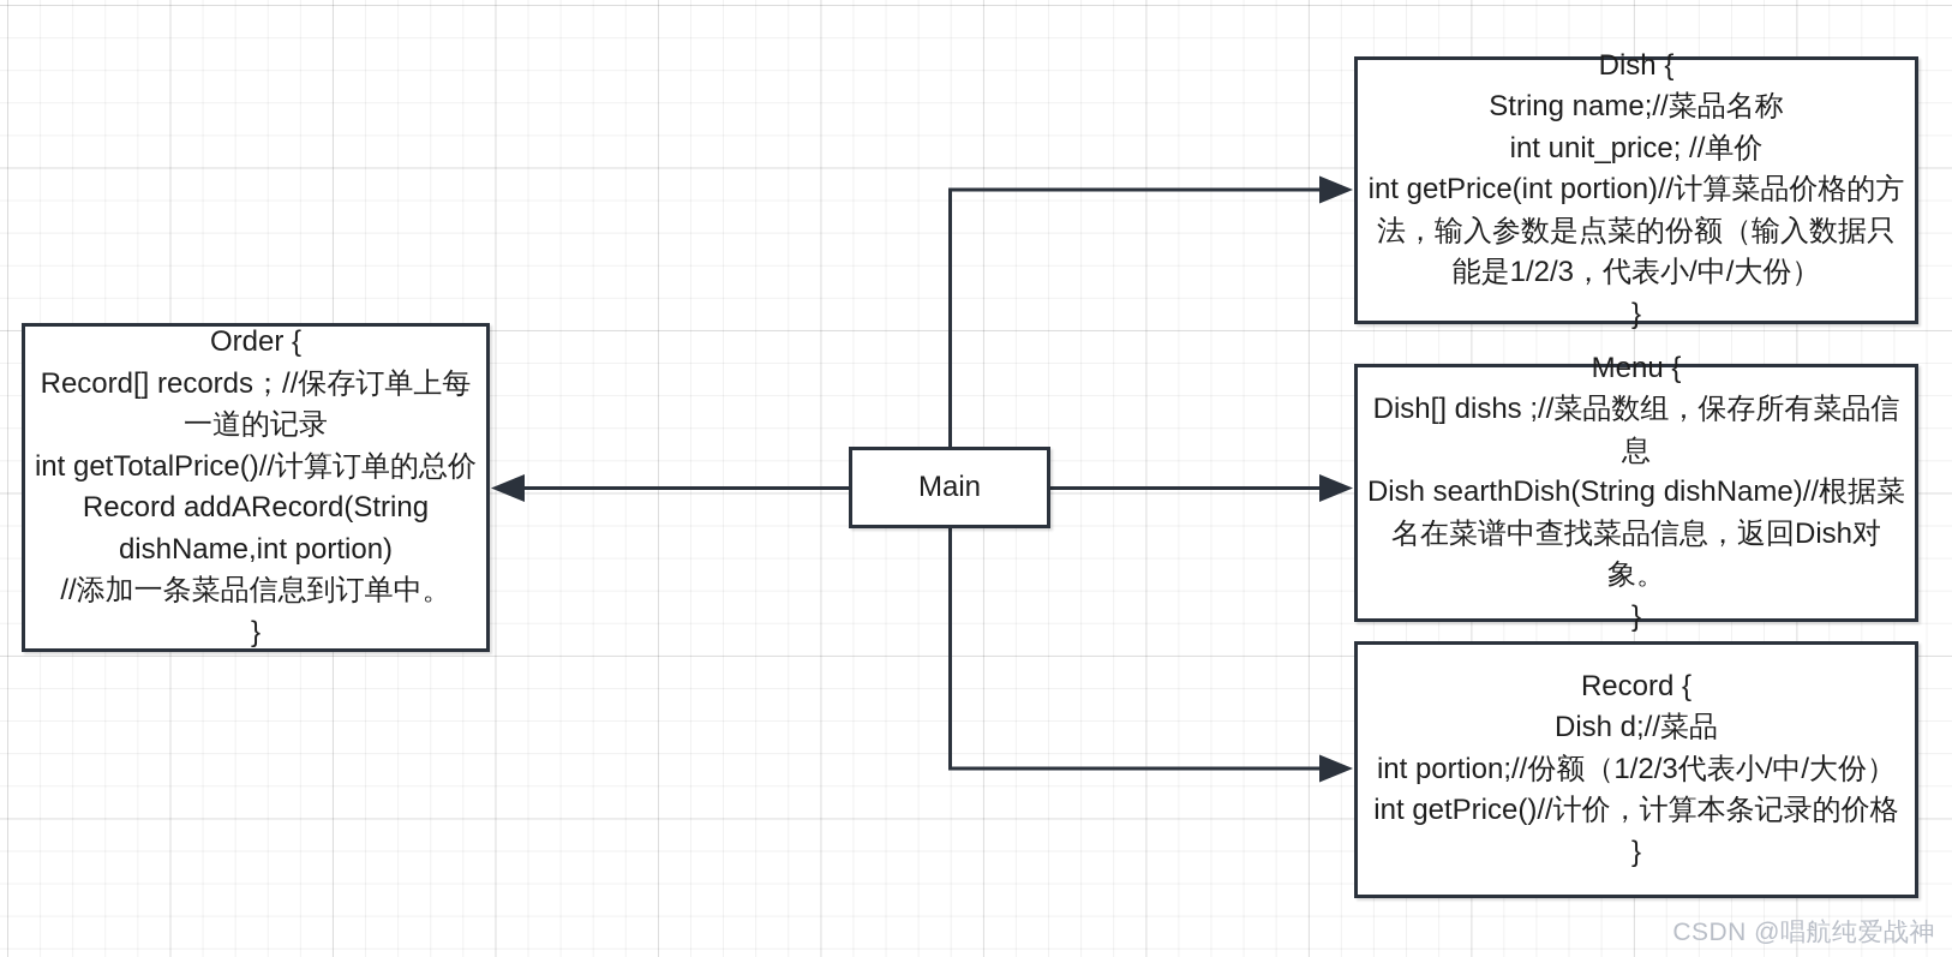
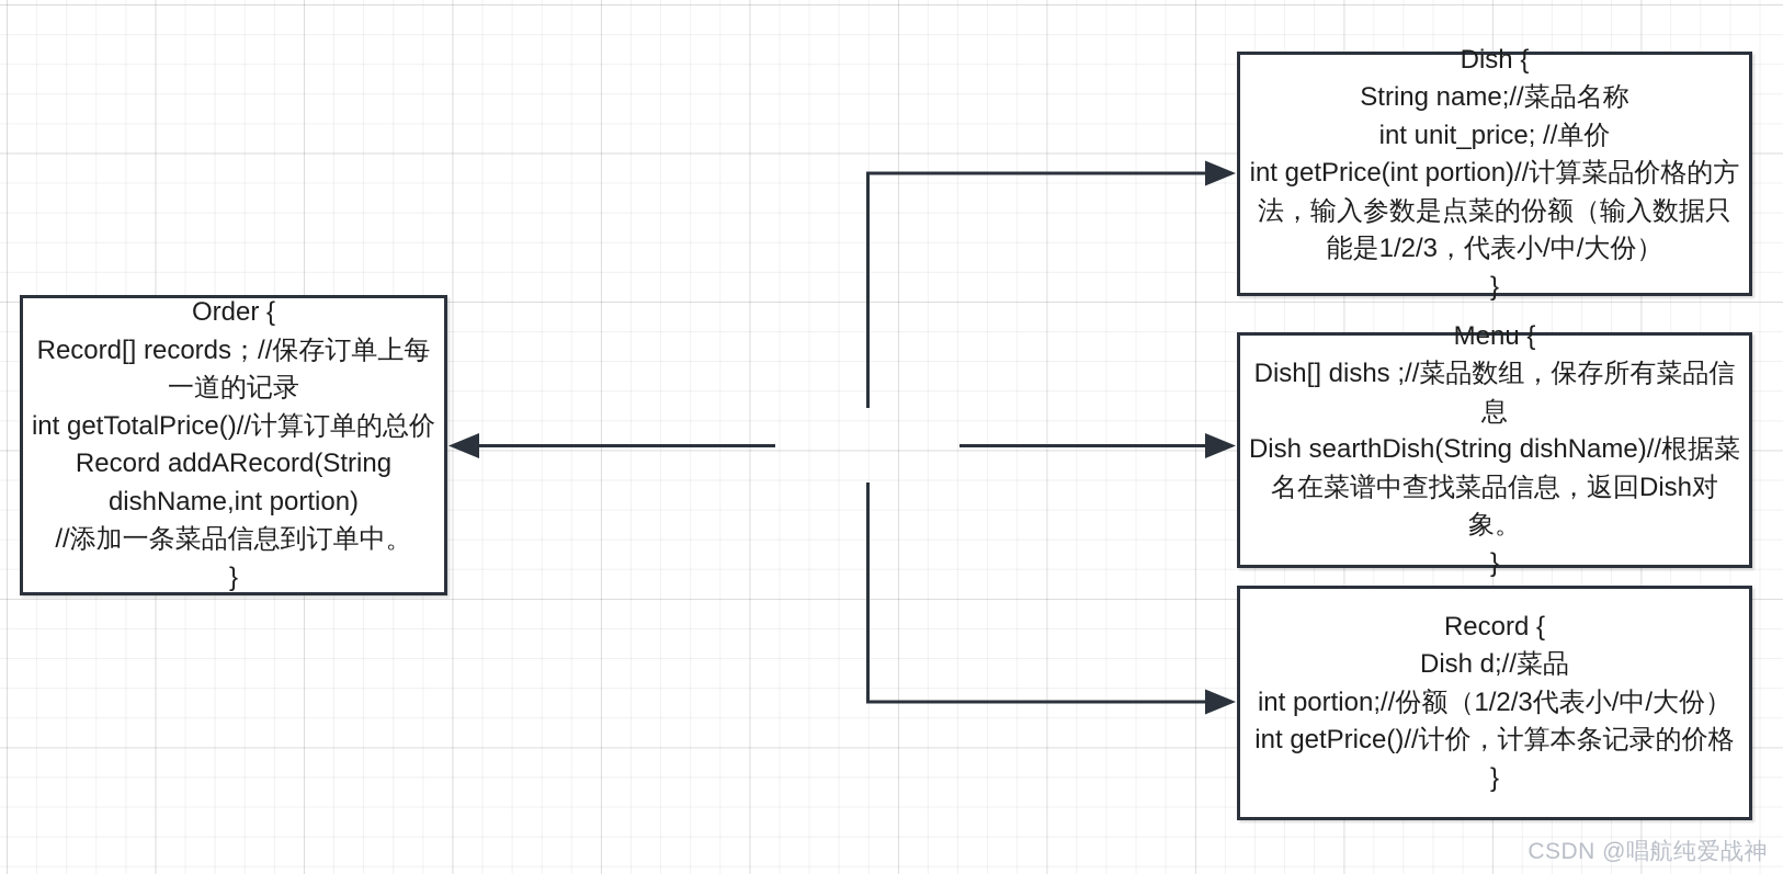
  Order {
  Record[] records；//保存订单上每一道的记录
  int getTotalPrice()//计算订单的总价
  Record addARecord(String dishName,int portion)
  //添加一条菜品信息到订单中。
  }
- Main
  Dish {
  String name;//菜品名称
  int unit_price; //单价
  int getPrice(int portion)//计算菜品价格的方法，输入参数是点菜的份额（输入数据只能是1/2/3，代表小/中/大份）
  }
  Menu {
  Dish[] dishs ;//菜品数组，保存所有菜品信息
  Dish searthDish(String dishName)//根据菜名在菜谱中查找菜品信息，返回Dish对象。
  }
  Record {
  Dish d;//菜品
  int portion;//份额（1/2/3代表小/中/大份）
  int getPrice()//计价，计算本条记录的价格
  }
  CSDN @唱航纯爱战神
